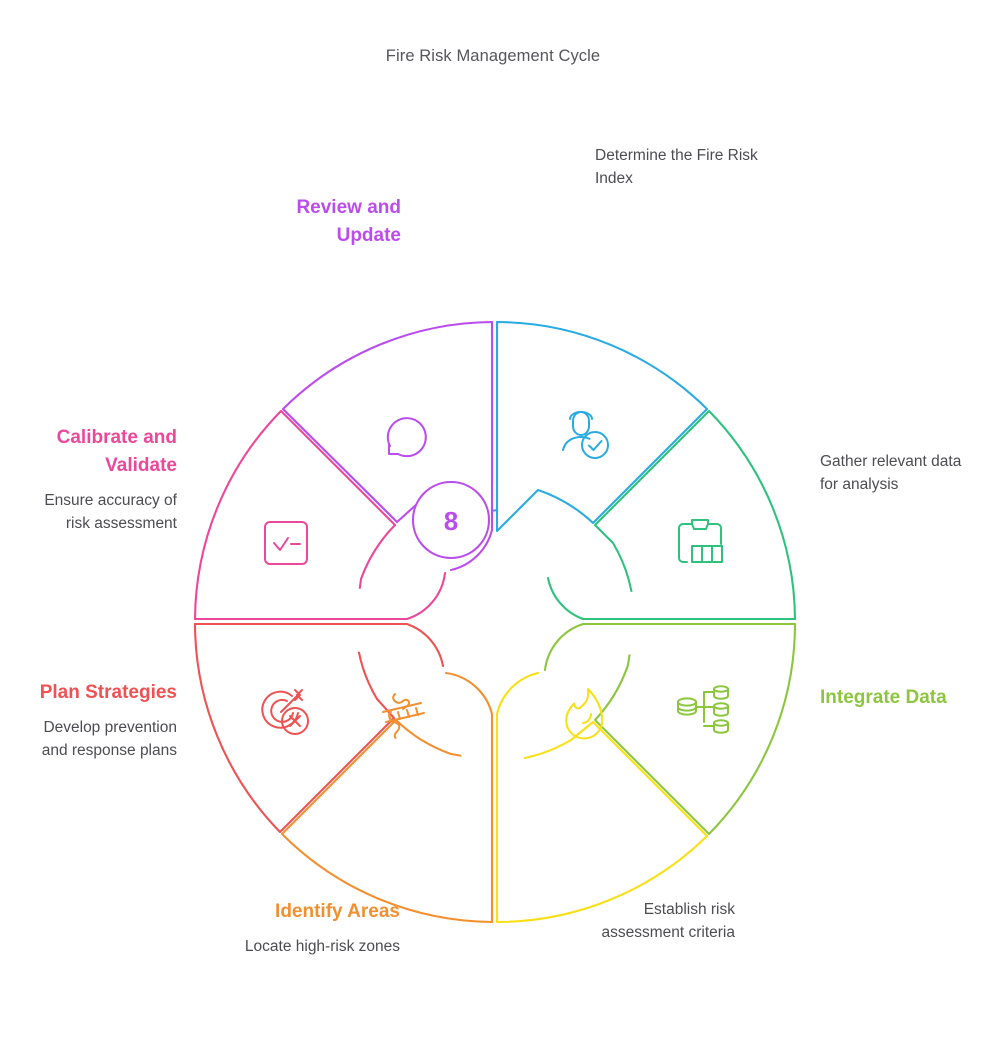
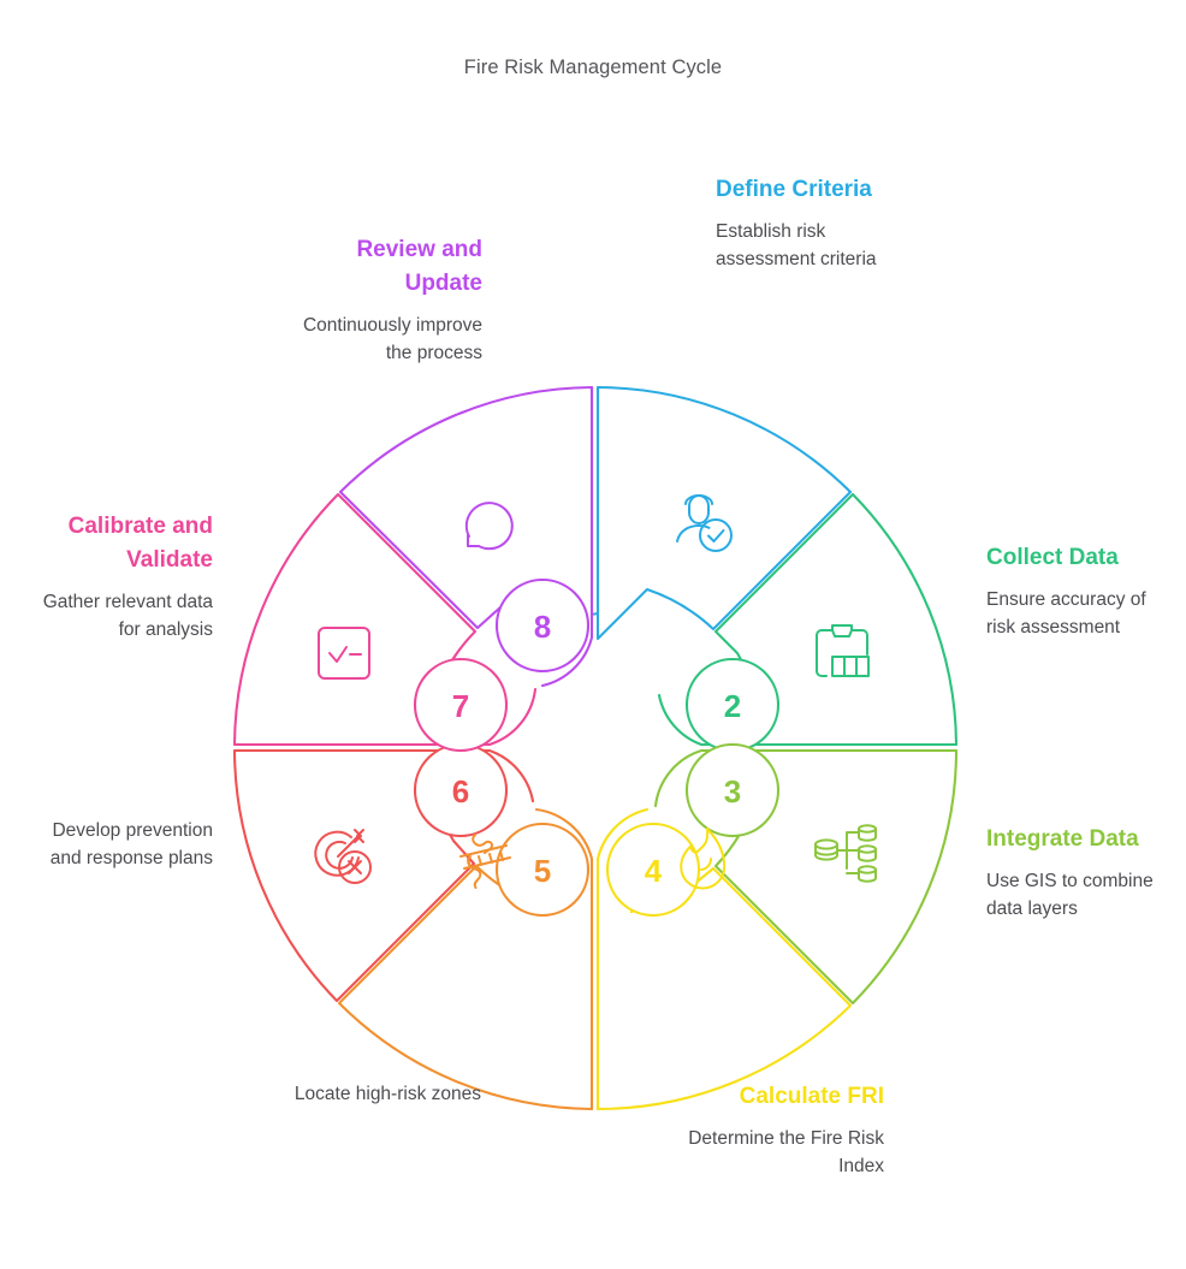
  Fire Risk Management Cycle
+ 2
+ 3
+ 4
+ 5
+ 6
+ 7
  8
+ Define Criteria
- Determine the Fire Risk Index
+ Establish risk assessment criteria
+ Collect Data
- Gather relevant data for analysis
+ Ensure accuracy of risk assessment
  Integrate Data
+ Use GIS to combine data layers
+ Calculate FRI
- Establish risk assessment criteria
+ Determine the Fire Risk Index
- Identify Areas
  Locate high-risk zones
- Plan Strategies
  Develop prevention and response plans
  Calibrate and Validate
- Ensure accuracy of risk assessment
+ Gather relevant data for analysis
  Review and Update
+ Continuously improve the process
